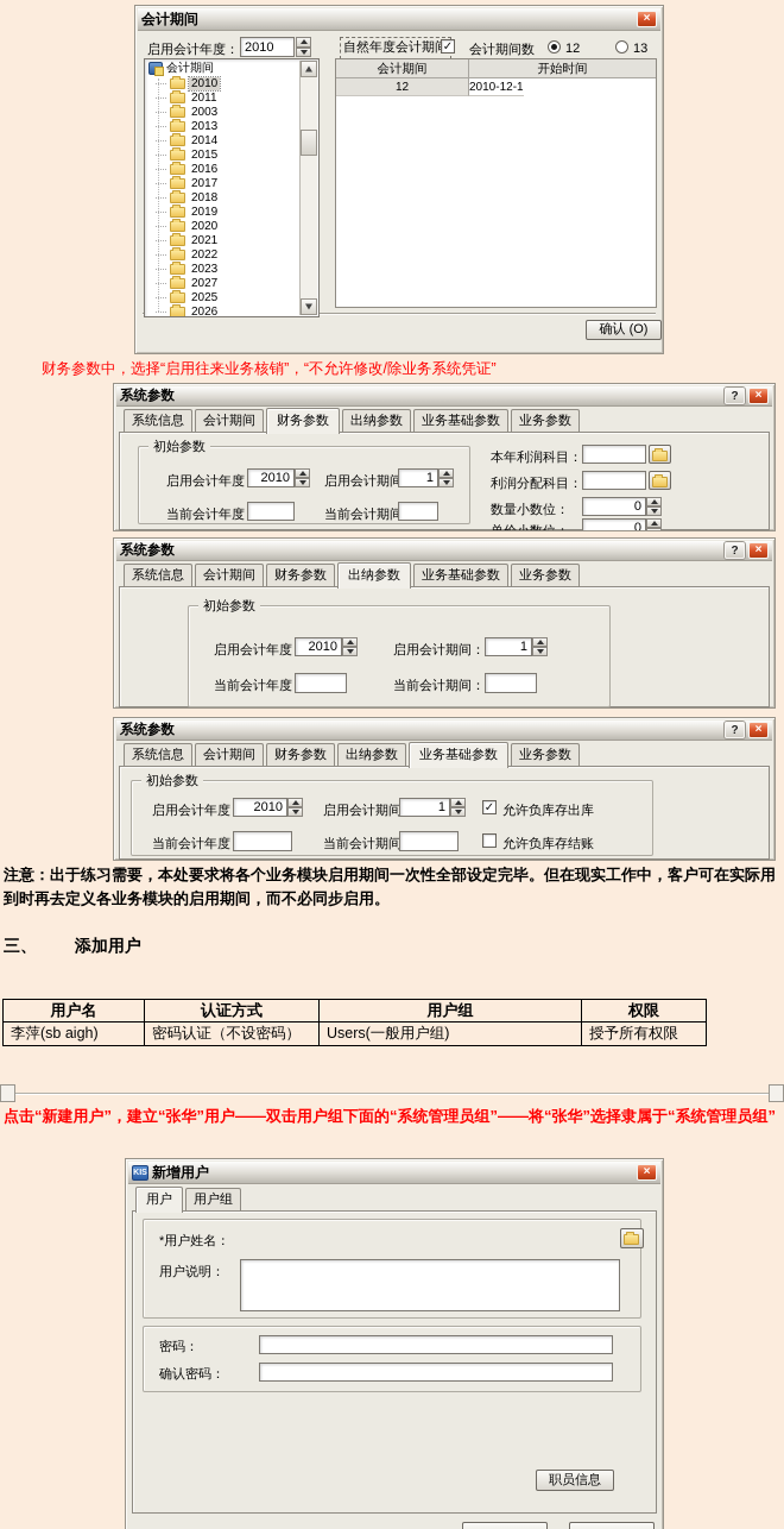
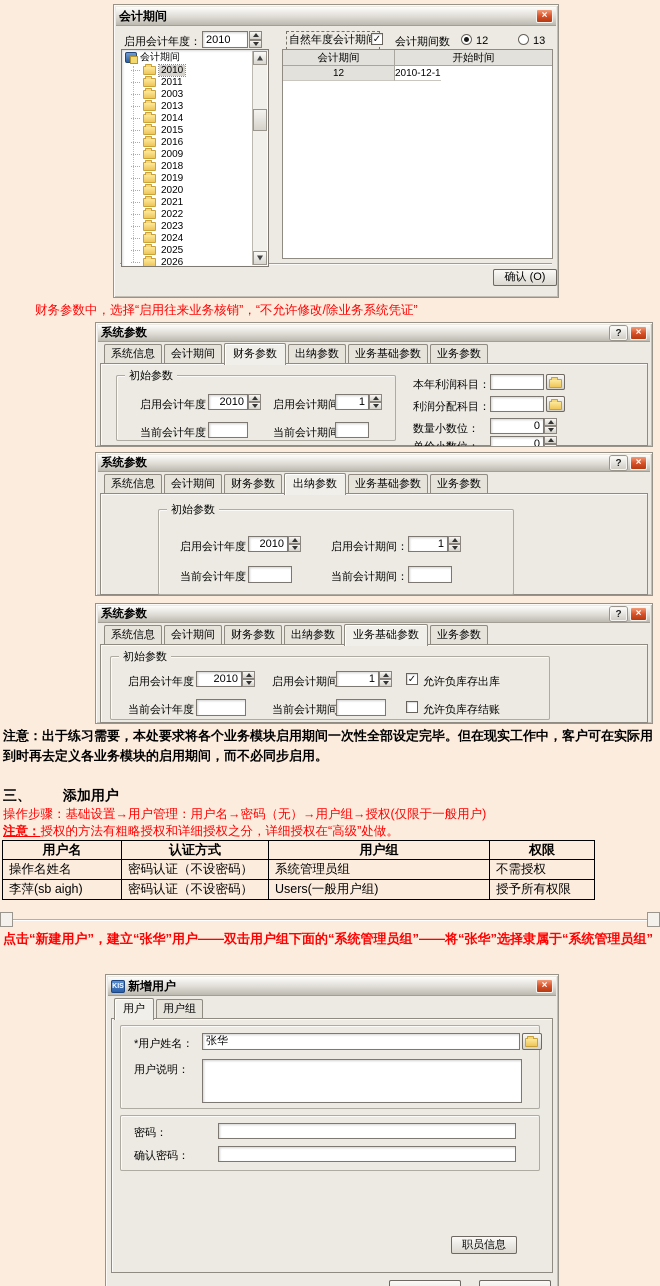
  会计期间
  ×
  启用会计年度：
  2010
  自然年度会计期
  会计期间数
  12
  13
  会计期间
  2010
  2011
  2003
  2013
  2014
  2015
  2016
- 2017
+ 2009
  2018
  2019
  2020
  2021
  2022
  2023
- 2027
+ 2024
  2025
  2026
  会计期间
  开始时间
  12
  2010-12-1
  确认 (O)
  财务参数中，选择“启用往来业务核销”，“不允许修改/除业务系统凭证”
  系统参数
  ?
  ×
  系统信息
  会计期间
  财务参数
  出纳参数
  业务基础参数
  业务参数
  初始参数
  启用会计年度
  2010
  启用会计期间
  1
  当前会计年度
  当前会计期间
  本年利润科目：
  利润分配科目：
  数量小数位：
  0
  0
  系统参数
  ?
  ×
  系统信息
  会计期间
  财务参数
  出纳参数
  业务基础参数
  业务参数
  初始参数
  启用会计年度
  2010
  启用会计期间：
  1
  当前会计年度
  当前会计期间：
  系统参数
  ?
  ×
  系统信息
  会计期间
  财务参数
  出纳参数
  业务基础参数
  业务参数
  初始参数
  启用会计年度
  2010
  启用会计期间
  1
  允许负库存出库
  当前会计年度
  当前会计期间
  允许负库存结账
  注意：出于练习需要，本处要求将各个业务模块启用期间一次性全部设定完毕。但在现实工作中，客户可在实际用到时再去定义各业务模块的启用期间，而不必同步启用。
  三、 添加用户
+ 操作步骤：基础设置→用户管理：用户名→密码（无）→用户组→授权(仅限于一般用户)
+ 注意：授权的方法有粗略授权和详细授权之分，详细授权在“高级”处做。
  用户名	认证方式	用户组	权限
+ 操作名姓名	密码认证（不设密码）	系统管理员组	不需授权
  李萍(sb aigh)	密码认证（不设密码）	Users(一般用户组)	授予所有权限
  点击“新建用户”，建立“张华”用户——双击用户组下面的“系统管理员组”——将“张华”选择隶属于“系统管理员组”
  新增用户
  ×
  用户
  用户组
  *用户姓名：
+ 张华
  用户说明：
  密码：
  确认密码：
  职员信息
